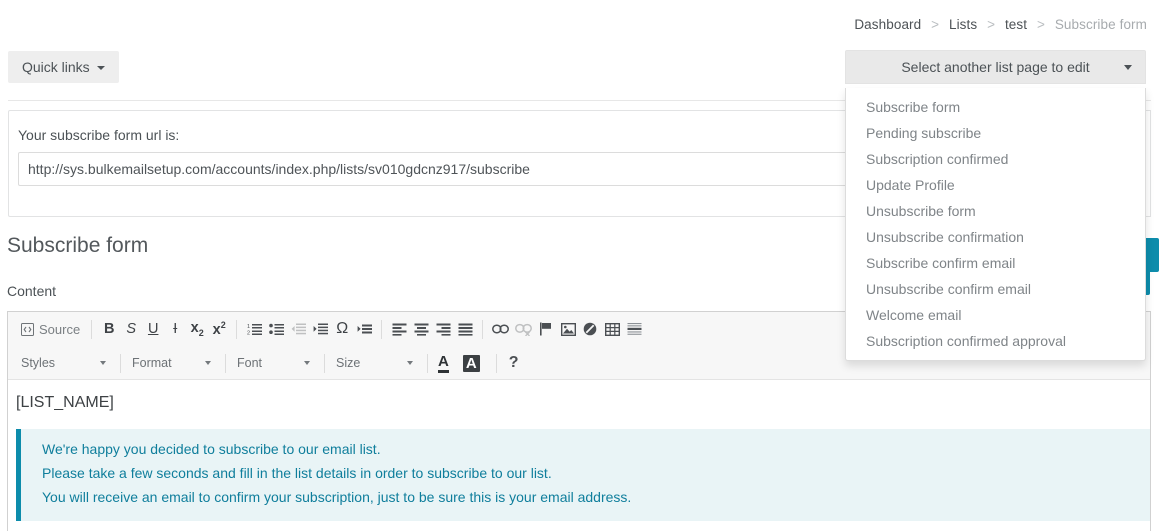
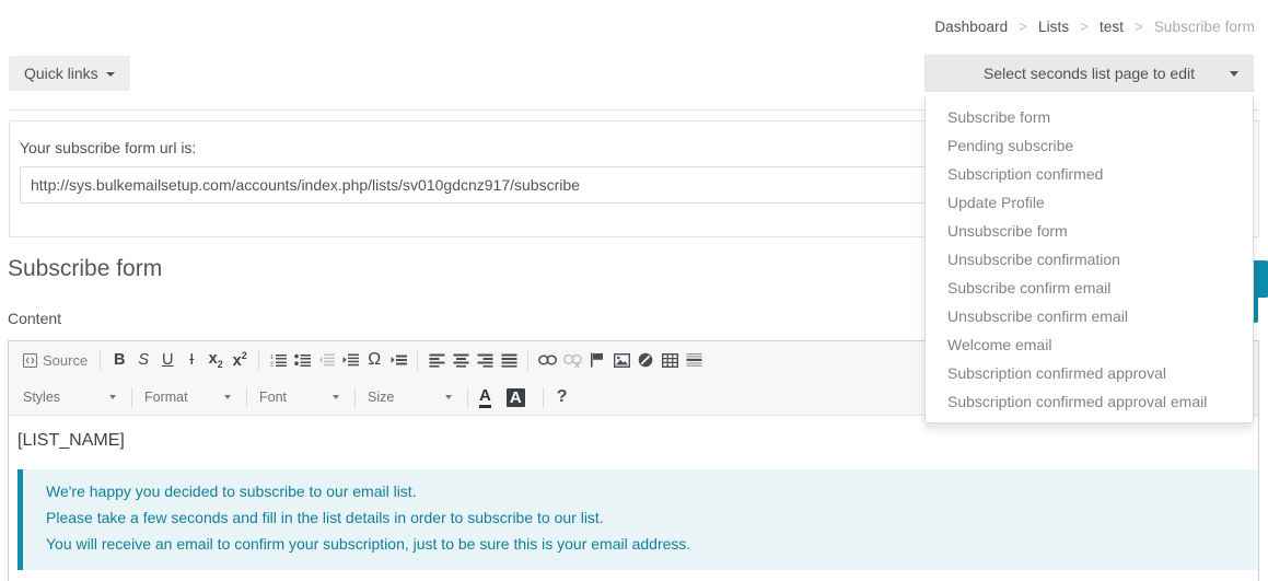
  Dashboard > Lists > test > Subscribe form
  Quick links
  Your subscribe form url is:
  http://sys.bulkemailsetup.com/accounts/index.php/lists/sv010gdcnz917/subscribe
  Subscribe form
  Content
  Source
  B
  S
  U
  I
  x2
  x2
  Ω
  Styles
  Format
  Font
  Size
  A
  A
  ?
  [LIST_NAME]
  We're happy you decided to subscribe to our email list.
  Please take a few seconds and fill in the list details in order to subscribe to our list.
  You will receive an email to confirm your subscription, just to be sure this is your email address.
- Select another list page to edit
+ Select seconds list page to edit
  Subscribe form
  Pending subscribe
  Subscription confirmed
  Update Profile
  Unsubscribe form
  Unsubscribe confirmation
  Subscribe confirm email
  Unsubscribe confirm email
  Welcome email
  Subscription confirmed approval
+ Subscription confirmed approval email
